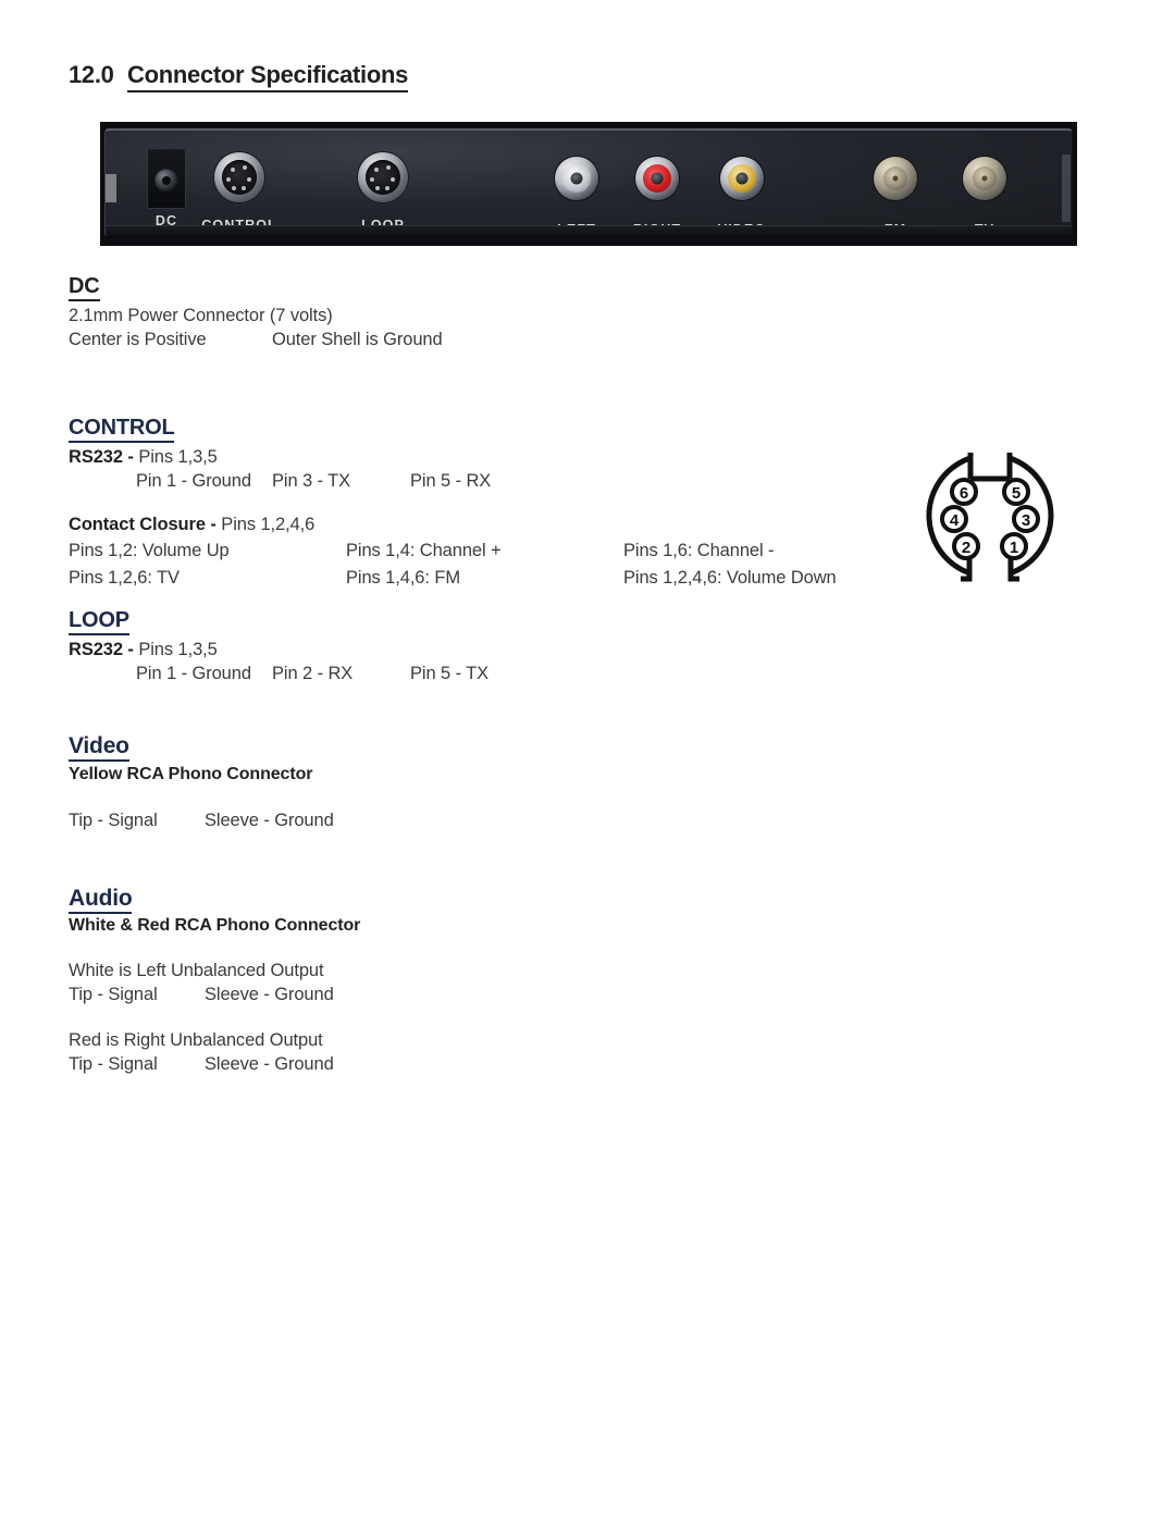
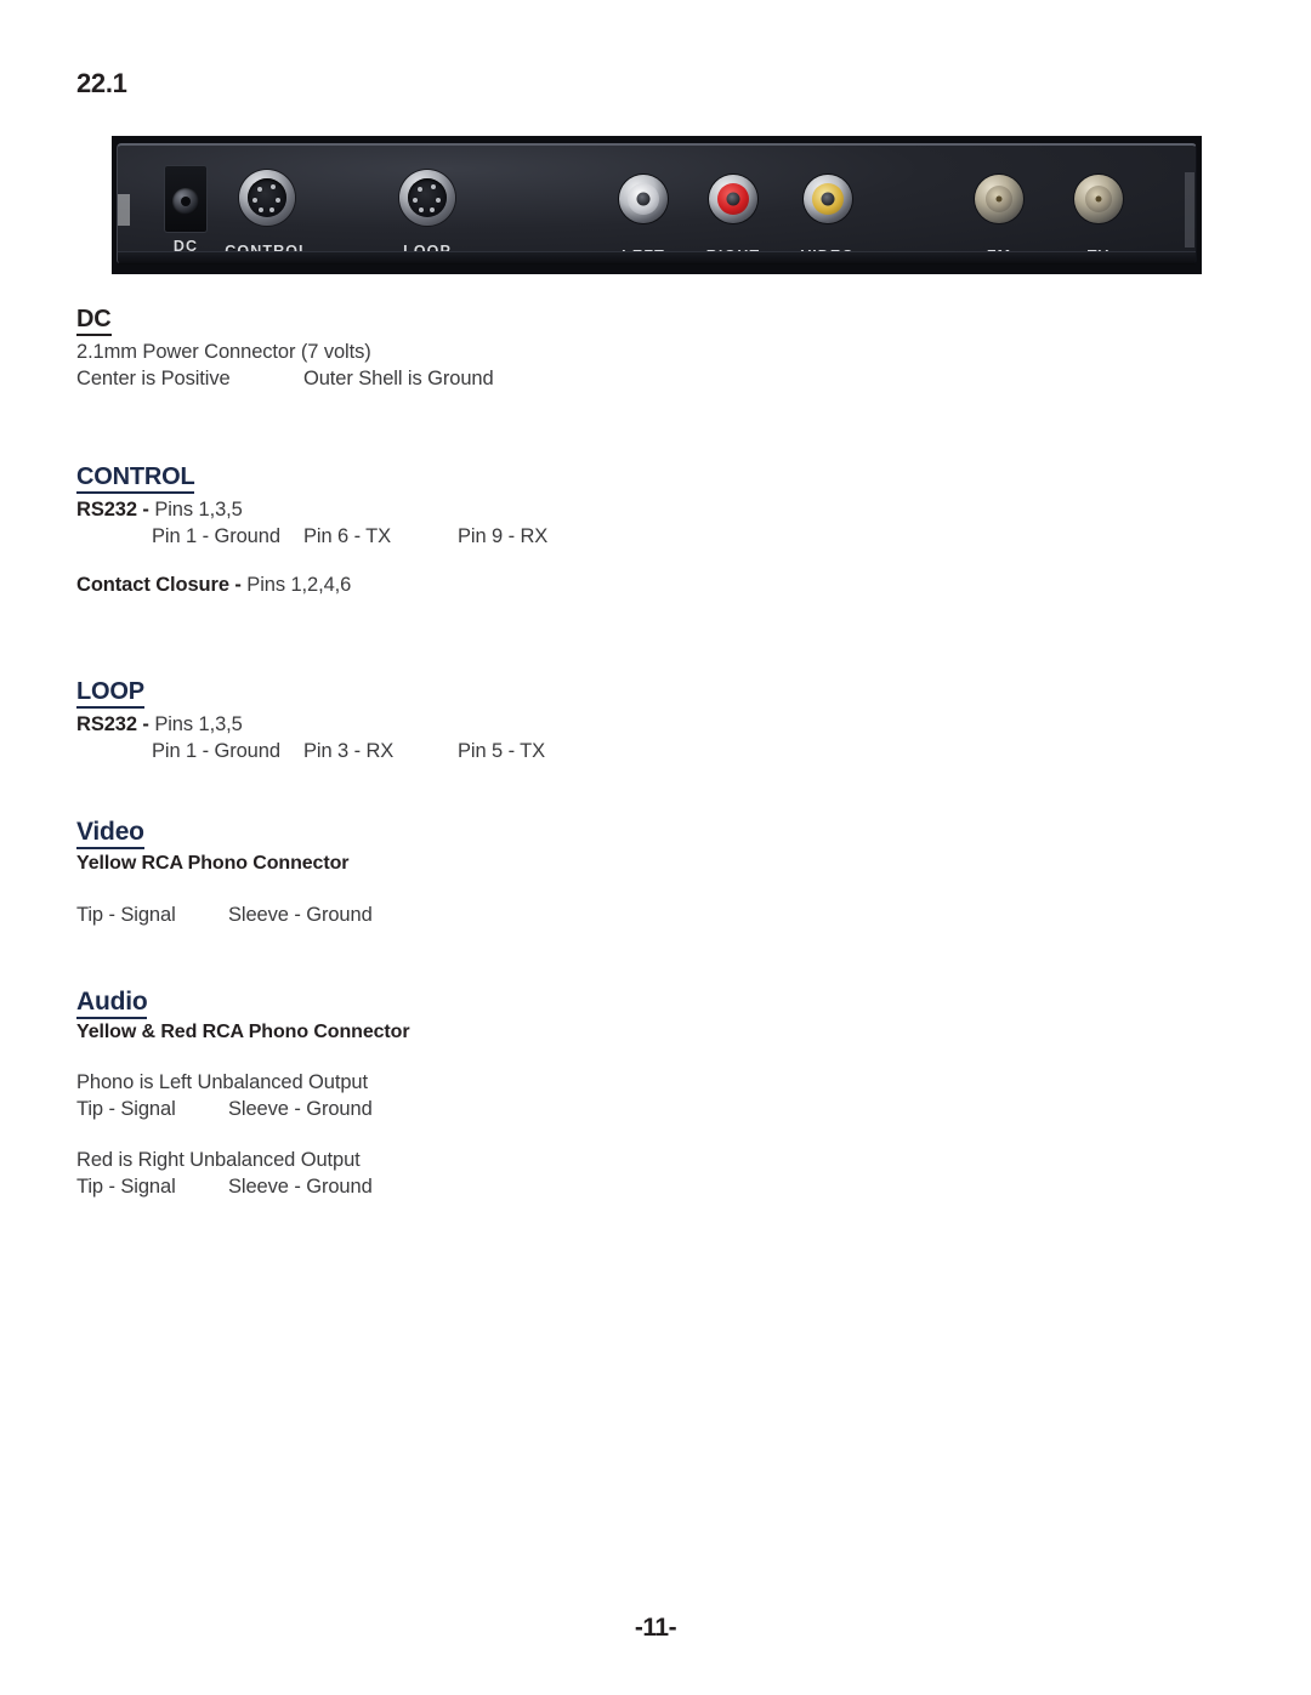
- 12.0
+ 22.1
- Connector Specifications
  DC
  DC
  2.1mm Power Connector (7 volts)
  Center is Positive
  Outer Shell is Ground
  CONTROL
  RS232 - Pins 1,3,5
  Pin 1 - Ground
- Pin 3 - TX
+ Pin 6 - TX
- Pin 5 - RX
+ Pin 9 - RX
  Contact Closure - Pins 1,2,4,6
- Pins 1,2: Volume Up
- Pins 1,4: Channel +
- Pins 1,6: Channel -
- Pins 1,2,6: TV
- Pins 1,4,6: FM
- Pins 1,2,4,6: Volume Down
- 6
- 5
- 4
- 3
- 2
- 1
  LOOP
  RS232 - Pins 1,3,5
  Pin 1 - Ground
- Pin 2 - RX
+ Pin 3 - RX
  Pin 5 - TX
  Video
  Yellow RCA Phono Connector
  Tip - Signal
  Sleeve - Ground
  Audio
- White & Red RCA Phono Connector
+ Yellow & Red RCA Phono Connector
- White is Left Unbalanced Output
+ Phono is Left Unbalanced Output
  Tip - Signal
  Sleeve - Ground
  Red is Right Unbalanced Output
  Tip - Signal
  Sleeve - Ground
+ -11-
